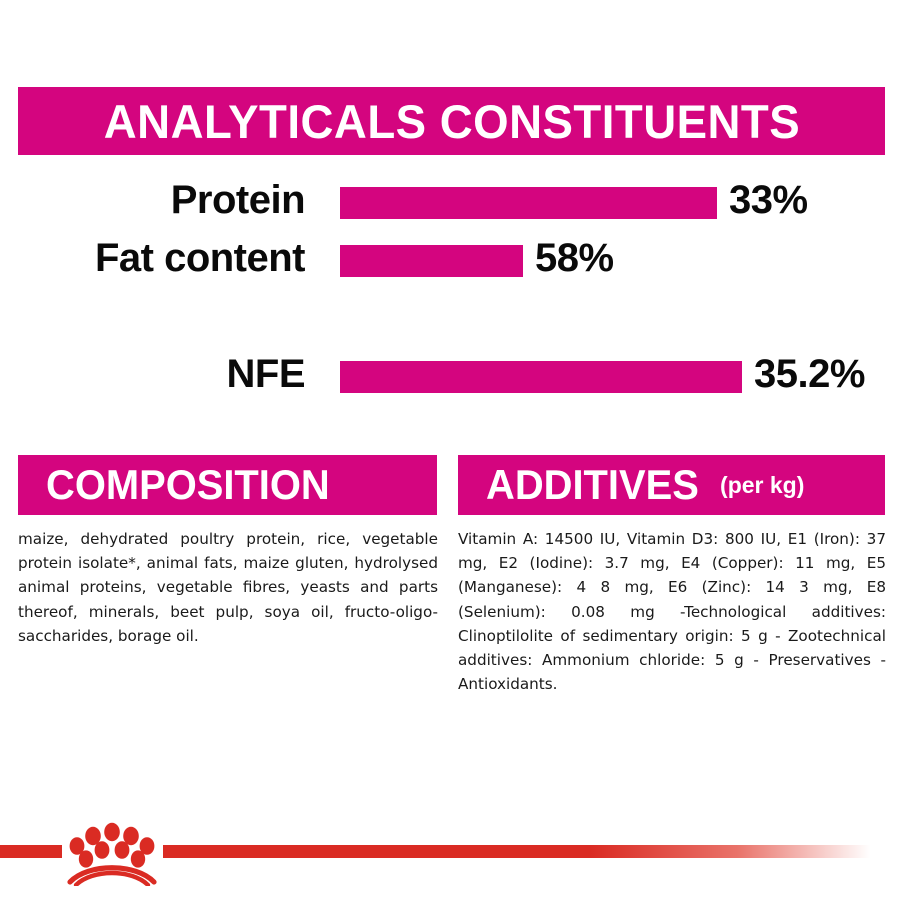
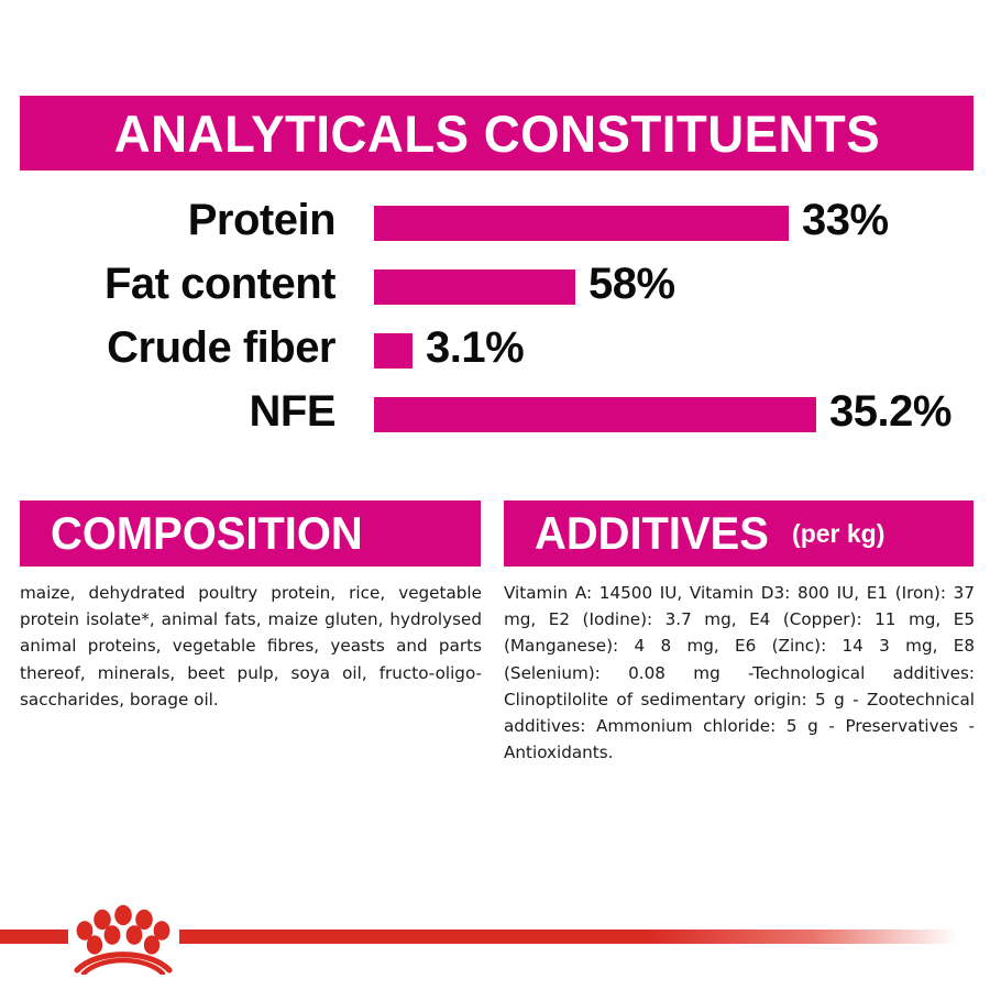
  ANALYTICALS CONSTITUENTS
  Protein
  33%
  Fat content
  58%
+ Crude fiber
+ 3.1%
  NFE
  35.2%
  COMPOSITION
  ADDITIVES
  (per kg)
  maize, dehydrated poultry protein, rice, vegetable protein isolate*, animal fats, maize gluten, hydrolysed animal proteins, vegetable fibres, yeasts and parts thereof, minerals, beet pulp, soya oil, fructo-oligo-saccharides, borage oil.
  Vitamin A: 14500 IU, Vitamin D3: 800 IU, E1 (Iron): 37 mg, E2 (Iodine): 3.7 mg, E4 (Copper): 11 mg, E5 (Manganese): 4 8 mg, E6 (Zinc): 14 3 mg, E8 (Selenium): 0.08 mg -Technological additives: Clinoptilolite of sedimentary origin: 5 g - Zootechnical additives: Ammonium chloride: 5 g - Preservatives - Antioxidants.
